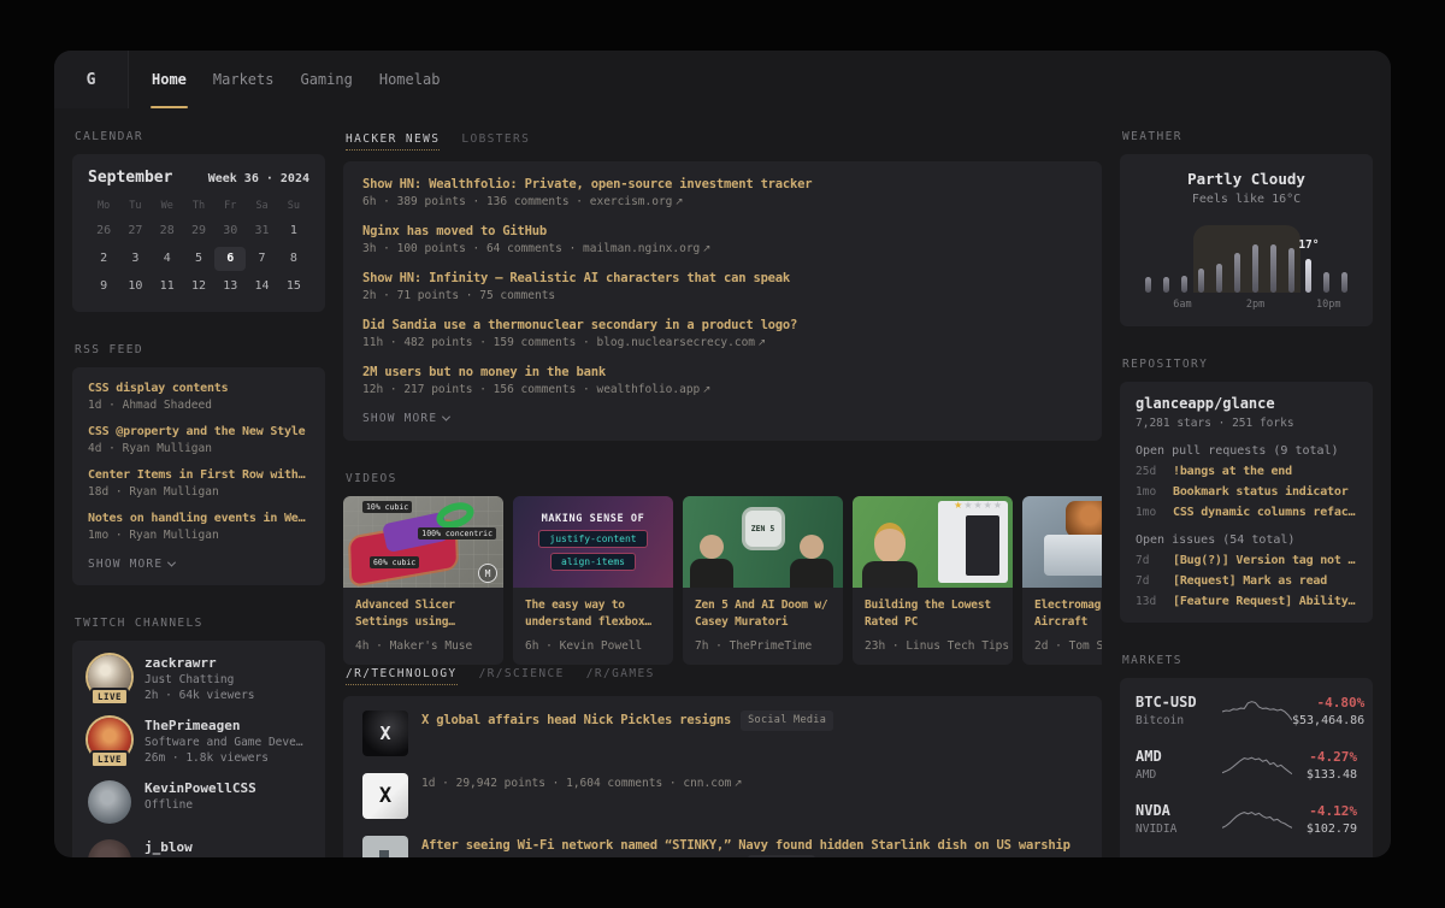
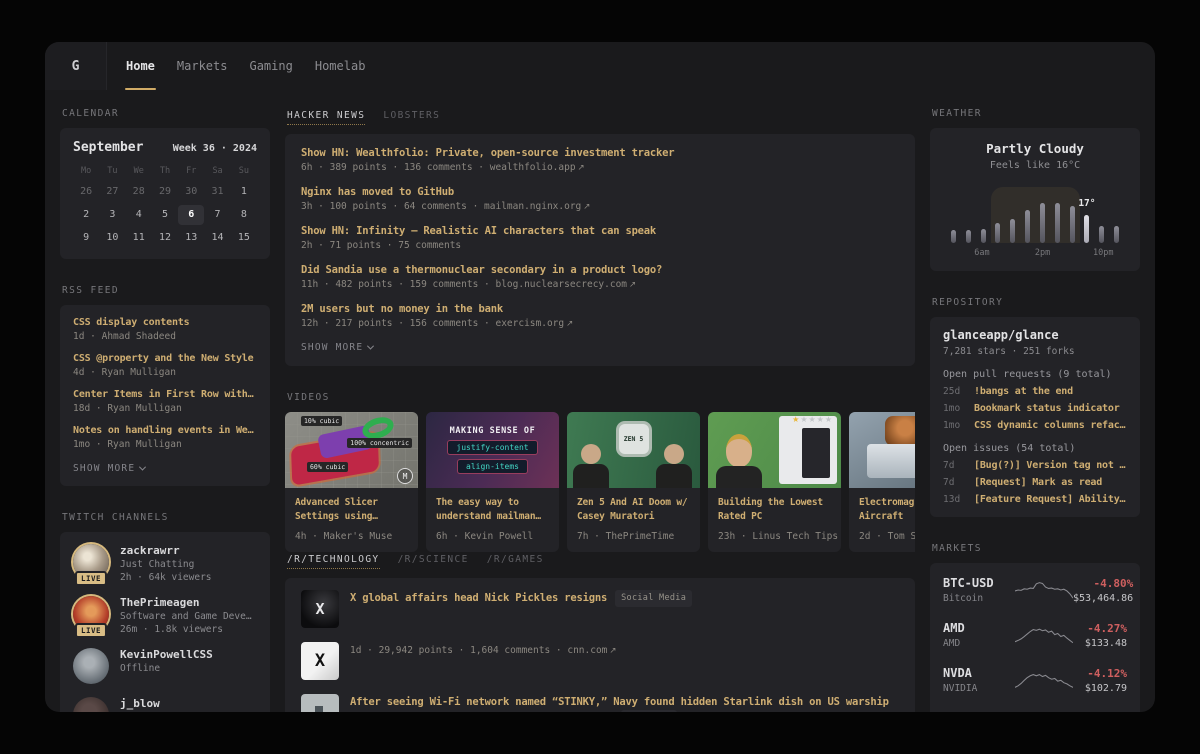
  G
  Home
  Markets
  Gaming
  Homelab
  CALENDAR
  September
  Week 36 · 2024
  Mo
  Tu
  We
  Th
  Fr
  Sa
  Su
  26
  27
  28
  29
  30
  31
  1
  2
  3
  4
  5
  6
  7
  8
  9
  10
  11
  12
  13
  14
  15
  RSS FEED
  CSS display contents
  1d · Ahmad Shadeed
  CSS @property and the New Style
  4d · Ryan Mulligan
  Center Items in First Row with…
  18d · Ryan Mulligan
  Notes on handling events in We…
  1mo · Ryan Mulligan
  SHOW MORE
  TWITCH CHANNELS
  LIVE
  zackrawrr
  Just Chatting
  2h · 64k viewers
  LIVE
  ThePrimeagen
  Software and Game Develo
  26m · 1.8k viewers
  KevinPowellCSS
  Offline
  j_blow
  HACKER NEWS
  LOBSTERS
  Show HN: Wealthfolio: Private, open-source investment tracker
- 6h · 389 points · 136 comments · exercism.org ↗
+ 6h · 389 points · 136 comments · wealthfolio.app ↗
  Nginx has moved to GitHub
  3h · 100 points · 64 comments · mailman.nginx.org ↗
  Show HN: Infinity – Realistic AI characters that can speak
  2h · 71 points · 75 comments
  Did Sandia use a thermonuclear secondary in a product logo?
  11h · 482 points · 159 comments · blog.nuclearsecrecy.com ↗
  2M users but no money in the bank
- 12h · 217 points · 156 comments · wealthfolio.app ↗
+ 12h · 217 points · 156 comments · exercism.org ↗
  SHOW MORE
  VIDEOS
  10% cubic
  100% concentric
  60% cubic
  M
  Advanced Slicer Settings using…
  4h · Maker's Muse
  MAKING SENSE OF
  justify-content
  align-items
- The easy way to understand flexbox…
+ The easy way to understand mailman…
  6h · Kevin Powell
  ZEN 5
  Zen 5 And AI Doom w/ Casey Muratori
  7h · ThePrimeTime
  ★★★★★
  Building the Lowest Rated PC
  23h · Linus Tech Tips
  Electromag Aircraft
  /R/TECHNOLOGY
  /R/SCIENCE
  /R/GAMES
  X
  X global affairs head Nick Pickles resigns Social Media
  X
  1d · 29,942 points · 1,604 comments · cnn.com ↗
  WEATHER
  Partly Cloudy
  Feels like 16°C
  17°
  6am
  2pm
  10pm
  REPOSITORY
  glanceapp/glance
  7,281 stars · 251 forks
  Open pull requests (9 total)
  25d
  !bangs at the end
  1mo
  Bookmark status indicator
  1mo
  CSS dynamic columns refact
  Open issues (54 total)
  7d
  [Bug(?)] Version tag not s
  7d
  [Request] Mark as read
  13d
  [Feature Request] Ability
  MARKETS
  BTC-USD
  Bitcoin
  -4.80%
  $53,464.86
  AMD
  AMD
  -4.27%
  $133.48
  NVDA
  NVIDIA
  -4.12%
  $102.79
